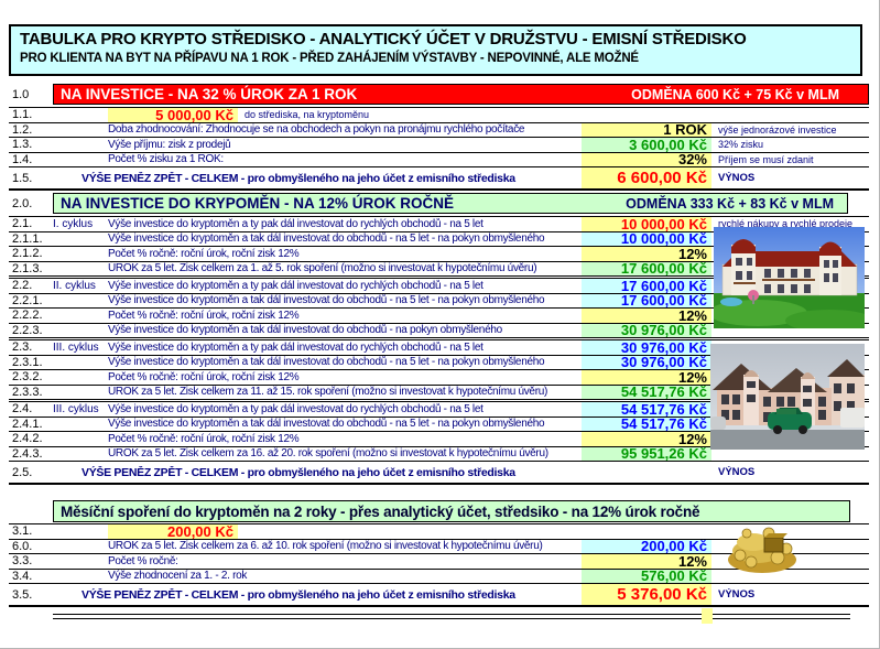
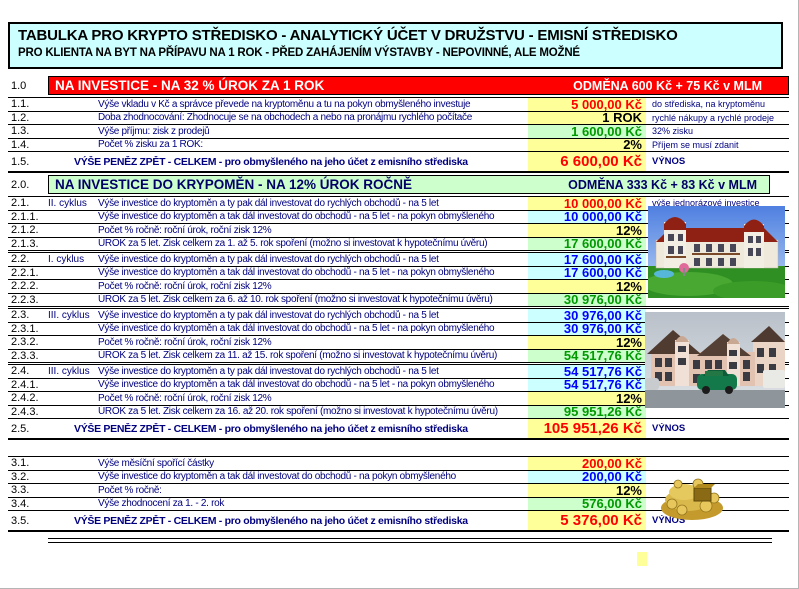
  TABULKA PRO KRYPTO STŘEDISKO - ANALYTICKÝ ÚČET V DRUŽSTVU - EMISNÍ STŘEDISKO
  PRO KLIENTA NA BYT NA PŘÍPAVU NA 1 ROK - PŘED ZAHÁJENÍM VÝSTAVBY - NEPOVINNÉ, ALE MOŽNÉ
  1.0
  NA INVESTICE - NA 32 % ÚROK ZA 1 ROK
  ODMĚNA 600 Kč + 75 Kč v MLM
  1.1.
+ Výše vkladu v Kč a správce převede na kryptoměnu a tu na pokyn obmyšleného investuje
  5 000,00 Kč
  do střediska, na kryptoměnu
  1.2.
- Doba zhodnocování: Zhodnocuje se na obchodech a pokyn na pronájmu rychlého počítače
+ Doba zhodnocování: Zhodnocuje se na obchodech a nebo na pronájmu rychlého počítače
  1 ROK
- výše jednorázové investice
+ rychlé nákupy a rychlé prodeje
  1.3.
  Výše příjmu: zisk z prodejů
- 3 600,00 Kč
+ 1 600,00 Kč
  32% zisku
  1.4.
  Počet % zisku za 1 ROK:
- 32%
+ 2%
  Příjem se musí zdanit
  1.5.
  VÝŠE PENĚZ ZPĚT - CELKEM - pro obmyšleného na jeho účet z emisního střediska
  6 600,00 Kč
  VÝNOS
  2.0.
  NA INVESTICE DO KRYPOMĚN - NA 12% ÚROK ROČNĚ
  ODMĚNA 333 Kč + 83 Kč v MLM
  2.1.
- I. cyklus
+ II. cyklus
  Výše investice do kryptoměn a ty pak dál investovat do rychlých obchodů - na 5 let
  10 000,00 Kč
- rychlé nákupy a rychlé prodeje
+ výše jednorázové investice
  2.1.1.
  Výše investice do kryptoměn a tak dál investovat do obchodů - na 5 let - na pokyn obmyšleného
  10 000,00 Kč
  2.1.2.
  Počet % ročně: roční úrok, roční zisk 12%
  12%
  2.1.3.
  ÚROK za 5 let. Zisk celkem za 1. až 5. rok spoření (možno si investovat k hypotečnímu úvěru)
  17 600,00 Kč
  2.2.
- II. cyklus
+ I. cyklus
  Výše investice do kryptoměn a ty pak dál investovat do rychlých obchodů - na 5 let
  17 600,00 Kč
  2.2.1.
  Výše investice do kryptoměn a tak dál investovat do obchodů - na 5 let - na pokyn obmyšleného
  17 600,00 Kč
  2.2.2.
  Počet % ročně: roční úrok, roční zisk 12%
  12%
  2.2.3.
- Výše investice do kryptoměn a tak dál investovat do obchodů - na pokyn obmyšleného
+ ÚROK za 5 let. Zisk celkem za 6. až 10. rok spoření (možno si investovat k hypotečnímu úvěru)
  30 976,00 Kč
  2.3.
  III. cyklus
  Výše investice do kryptoměn a ty pak dál investovat do rychlých obchodů - na 5 let
  30 976,00 Kč
  2.3.1.
  Výše investice do kryptoměn a tak dál investovat do obchodů - na 5 let - na pokyn obmyšleného
  30 976,00 Kč
  2.3.2.
  Počet % ročně: roční úrok, roční zisk 12%
  12%
  2.3.3.
  ÚROK za 5 let. Zisk celkem za 11. až 15. rok spoření (možno si investovat k hypotečnímu úvěru)
  54 517,76 Kč
  2.4.
  III. cyklus
  Výše investice do kryptoměn a ty pak dál investovat do rychlých obchodů - na 5 let
  54 517,76 Kč
  2.4.1.
  Výše investice do kryptoměn a tak dál investovat do obchodů - na 5 let - na pokyn obmyšleného
  54 517,76 Kč
  2.4.2.
  Počet % ročně: roční úrok, roční zisk 12%
  12%
  2.4.3.
  ÚROK za 5 let. Zisk celkem za 16. až 20. rok spoření (možno si investovat k hypotečnímu úvěru)
  95 951,26 Kč
  2.5.
  VÝŠE PENĚZ ZPĚT - CELKEM - pro obmyšleného na jeho účet z emisního střediska
+ 105 951,26 Kč
  VÝNOS
- Měsíční spoření do kryptoměn na 2 roky - přes analytický účet, středsiko - na 12% úrok ročně
  3.1.
+ Výše měsíční spořící částky
  200,00 Kč
- 6.0.
+ 3.2.
- ÚROK za 5 let. Zisk celkem za 6. až 10. rok spoření (možno si investovat k hypotečnímu úvěru)
+ Výše investice do kryptoměn a tak dál investovat do obchodů - na pokyn obmyšleného
  200,00 Kč
  3.3.
  Počet % ročně:
  12%
  3.4.
  Výše zhodnocení za 1. - 2. rok
  576,00 Kč
  3.5.
  VÝŠE PENĚZ ZPĚT - CELKEM - pro obmyšleného na jeho účet z emisního střediska
  5 376,00 Kč
  VÝNOS
